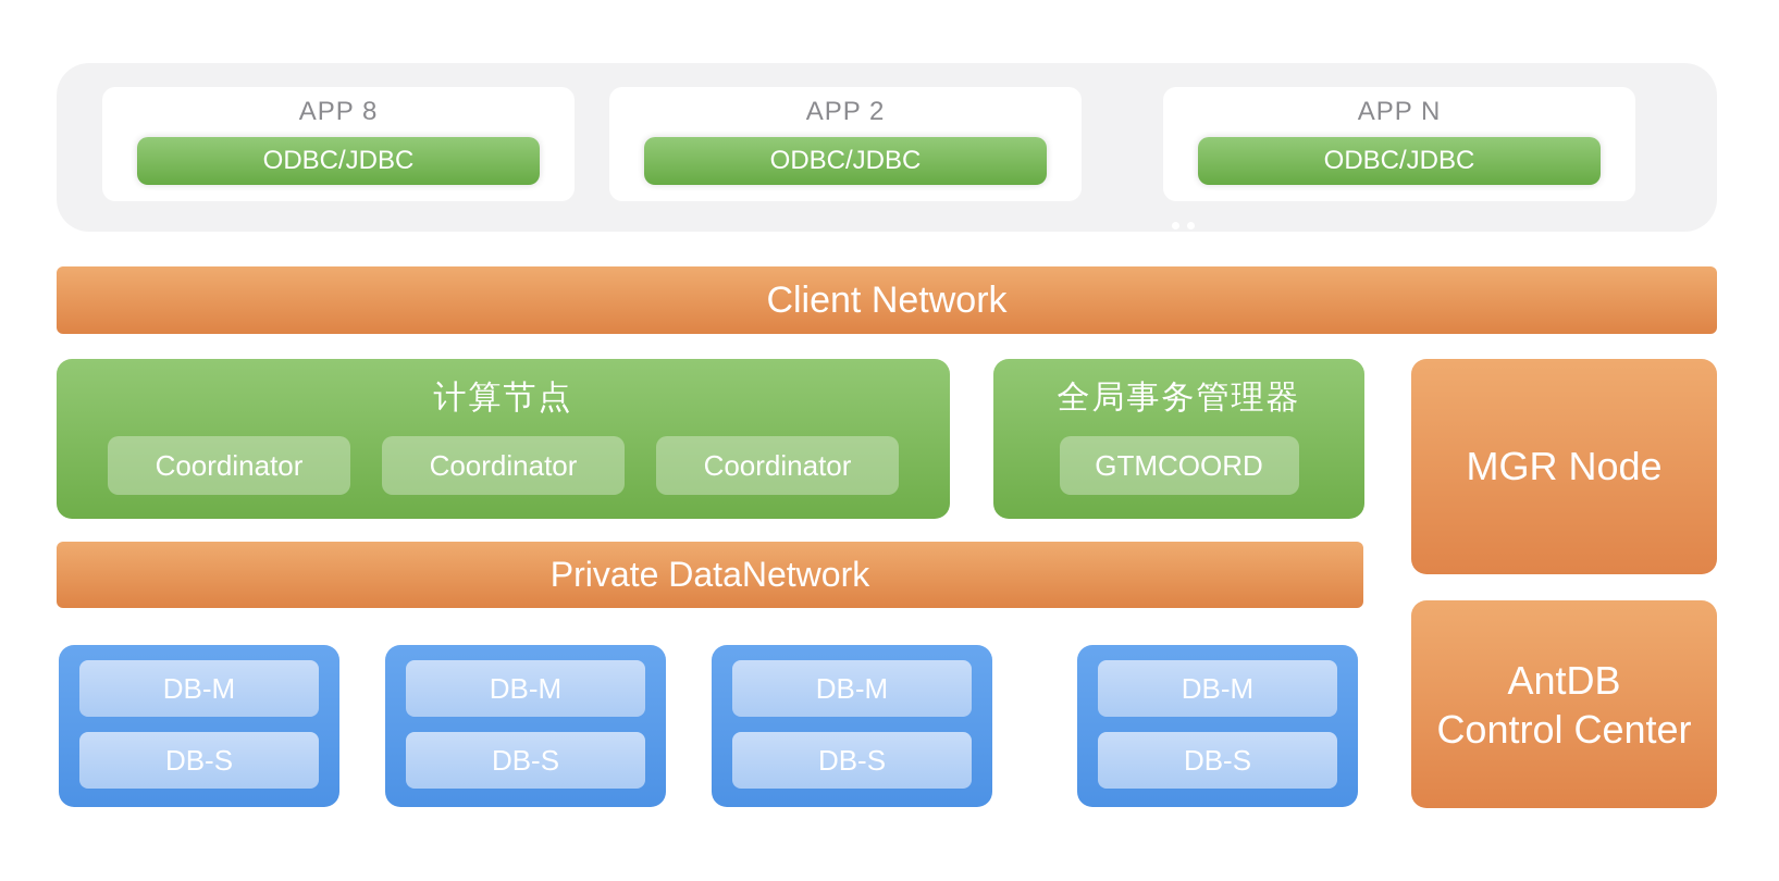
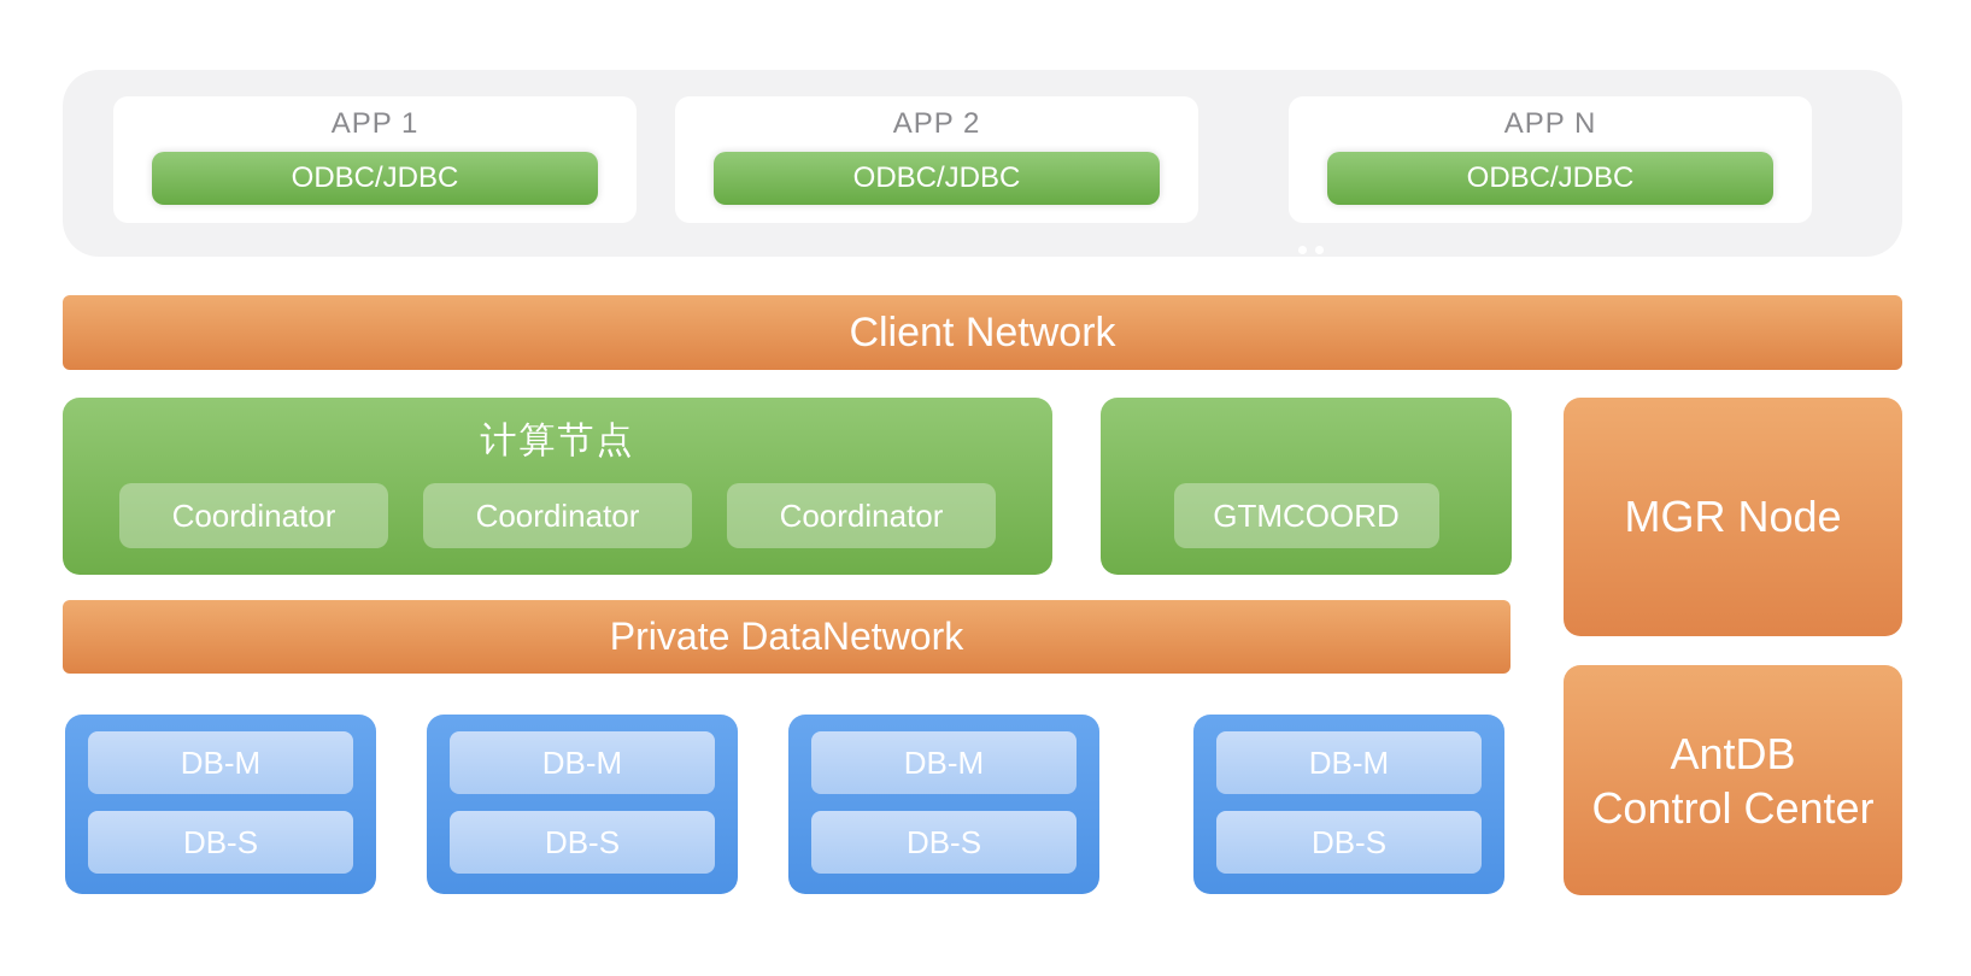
- APP 8
+ APP 1
  ODBC/JDBC
  APP 2
  ODBC/JDBC
  APP N
  ODBC/JDBC
  Client Network
  计算节点
  Coordinator
  Coordinator
  Coordinator
- 全局事务管理器
  GTMCOORD
  MGR Node
  Private DataNetwork
  DB-M
  DB-S
  DB-M
  DB-S
  DB-M
  DB-S
  DB-M
  DB-S
  AntDB
  Control Center
